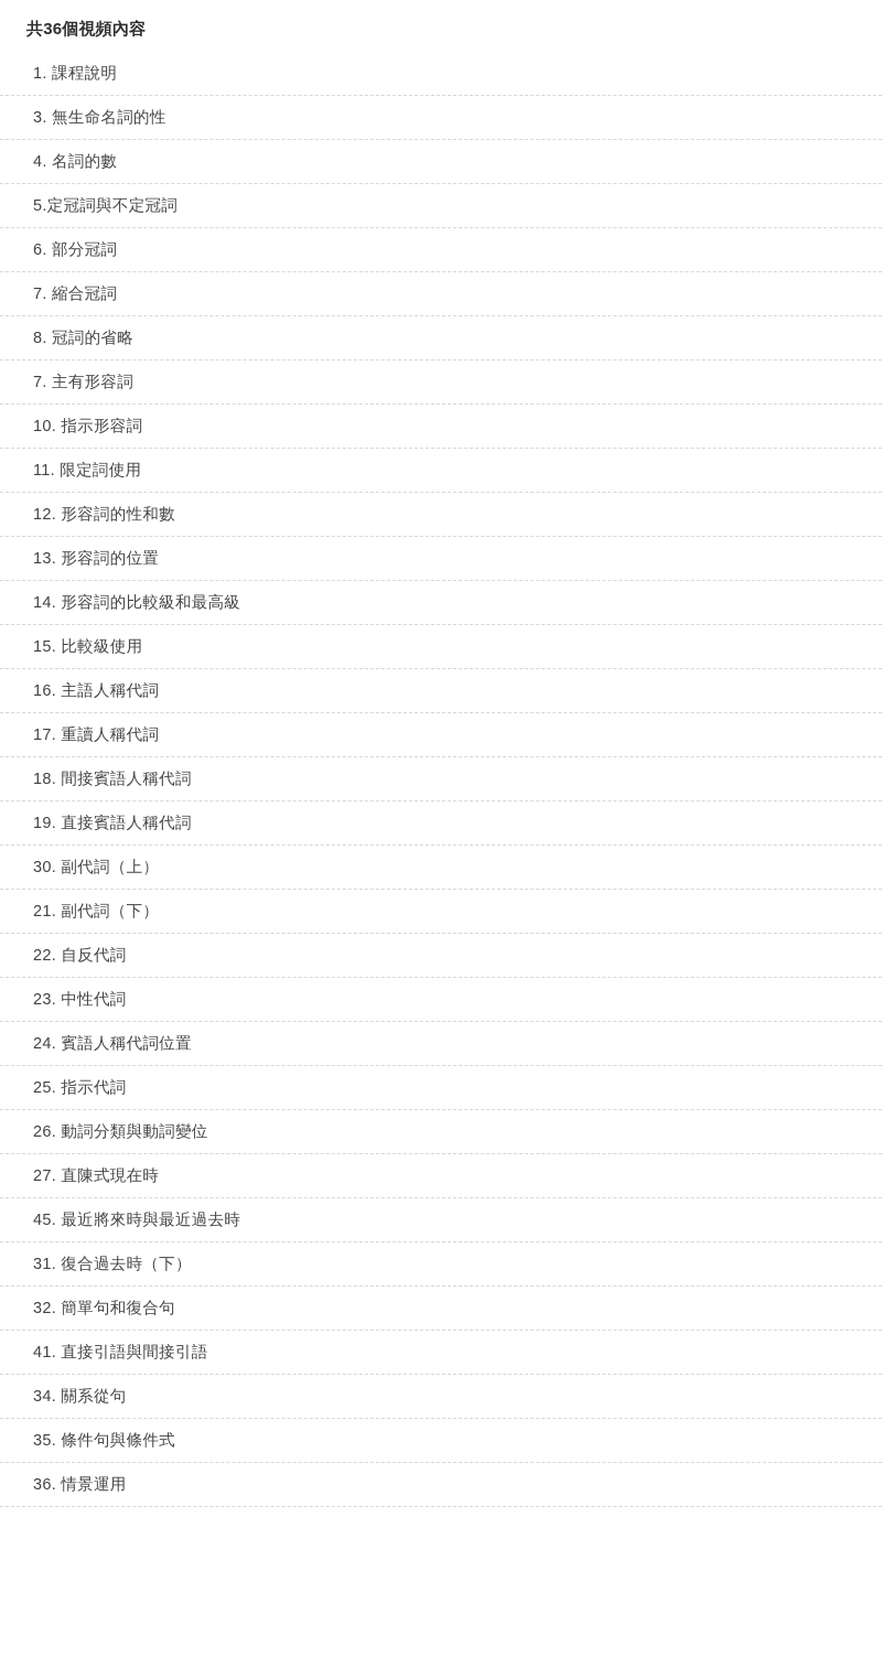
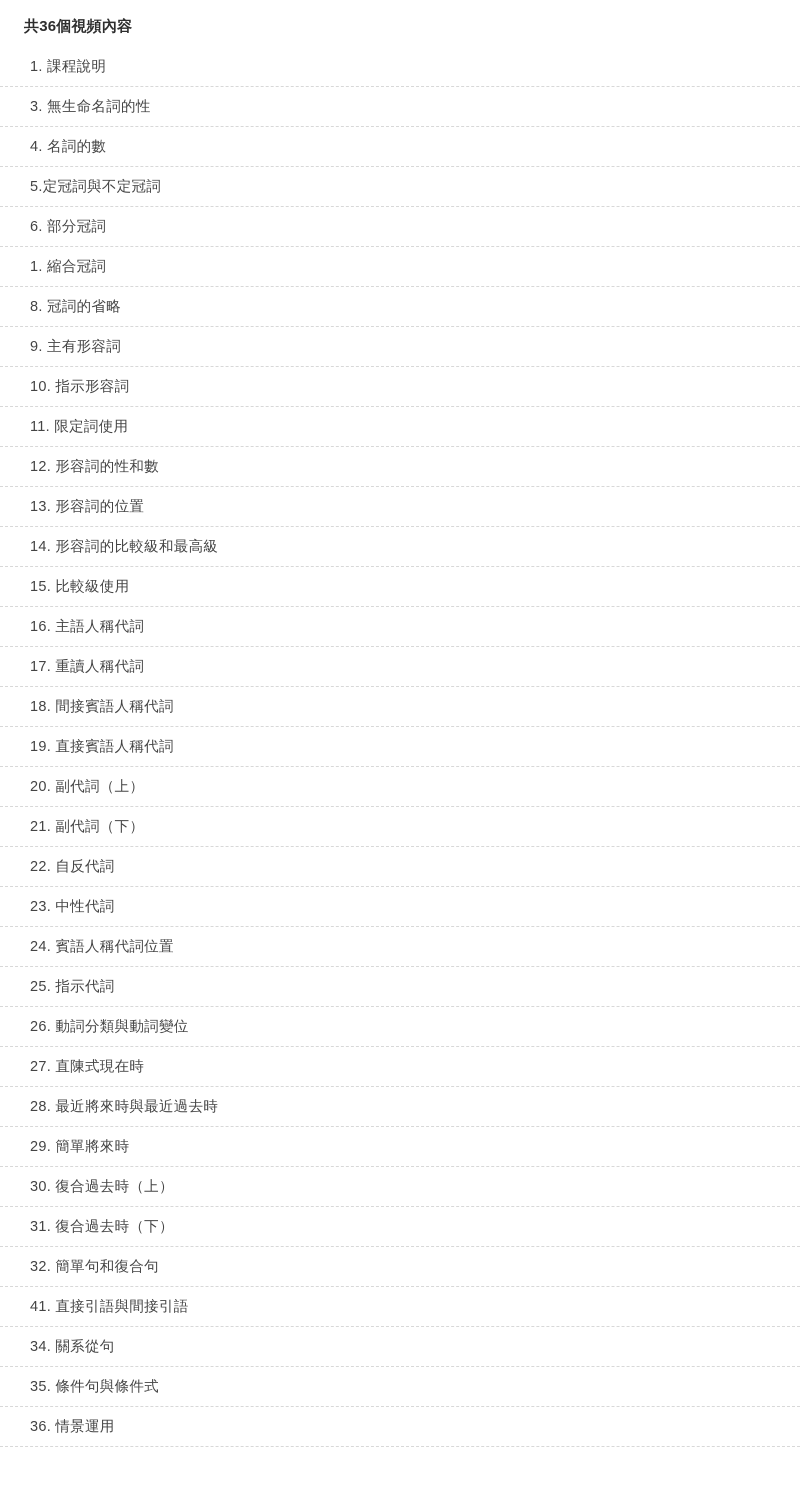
  共36個視頻內容
  1. 課程說明
  3. 無生命名詞的性
  4. 名詞的數
  5.定冠詞與不定冠詞
  6. 部分冠詞
- 7. 縮合冠詞
+ 1. 縮合冠詞
  8. 冠詞的省略
- 7. 主有形容詞
+ 9. 主有形容詞
  10. 指示形容詞
  11. 限定詞使用
  12. 形容詞的性和數
  13. 形容詞的位置
  14. 形容詞的比較級和最高級
  15. 比較級使用
  16. 主語人稱代詞
  17. 重讀人稱代詞
  18. 間接賓語人稱代詞
  19. 直接賓語人稱代詞
- 30. 副代詞（上）
+ 20. 副代詞（上）
  21. 副代詞（下）
  22. 自反代詞
  23. 中性代詞
  24. 賓語人稱代詞位置
  25. 指示代詞
  26. 動詞分類與動詞變位
  27. 直陳式現在時
- 45. 最近將來時與最近過去時
+ 28. 最近將來時與最近過去時
+ 29. 簡單將來時
+ 30. 復合過去時（上）
  31. 復合過去時（下）
  32. 簡單句和復合句
  41. 直接引語與間接引語
  34. 關系從句
  35. 條件句與條件式
  36. 情景運用
